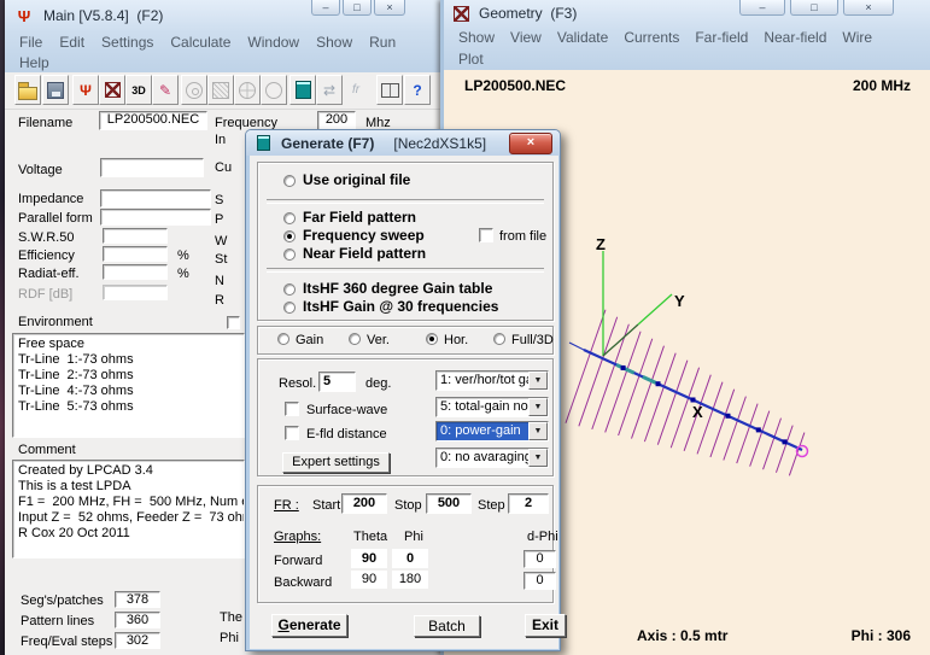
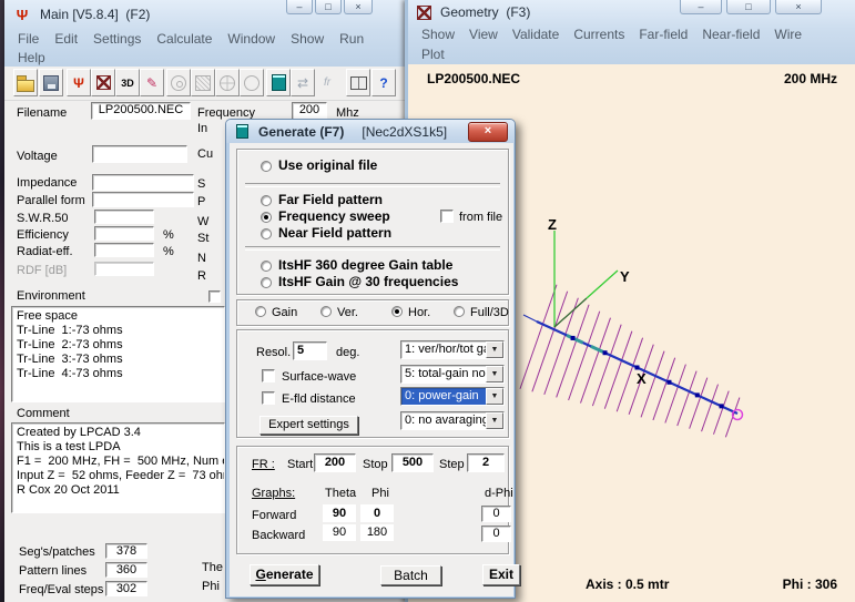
  Ψ
  Main [V5.8.4] (F2)
  –
  □
  ×
  File
  Edit
  Settings
  Calculate
  Window
  Show
  Run
  Help
  Ψ
  3D
  ✎
  ⇄
  fr
  ?
  Filename
  LP200500.NEC
  Frequency
  200
  Mhz
  In
  Cu
  S
  P
  W
  St
  N
  R
  Voltage
  Impedance
  Parallel form
  S.W.R.50
  Efficiency
  %
  Radiat-eff.
  %
  RDF [dB]
  Environment
  Free space
  Tr-Line 1:-73 ohms
  Tr-Line 2:-73 ohms
+ Tr-Line 3:-73 ohms
  Tr-Line 4:-73 ohms
- Tr-Line 5:-73 ohms
  Comment
  Created by LPCAD 3.4
  This is a test LPDA
  F1 = 200 MHz, FH = 500 MHz, Num
  Input Z = 52 ohms, Feeder Z = 73 oh
  R Cox 20 Oct 2011
  Seg's/patches
  378
  Pattern lines
  360
  Freq/Eval steps
  302
  The
  Phi
  Geometry (F3)
  –
  □
  ×
  Show
  View
  Validate
  Currents
  Far-field
  Near-field
  Wire
  Plot
  LP200500.NEC
  200 MHz
  Z
  Y
  X
  Axis : 0.5 mtr
  Phi : 306
  Generate (F7)
  [Nec2dXS1k5]
  ×
  Use original file
  Far Field pattern
  Frequency sweep
  from file
  Near Field pattern
  ItsHF 360 degree Gain table
  ItsHF Gain @ 30 frequencies
  Gain
  Ver.
  Hor.
  Full/3D
  Resol.
  5
  deg.
  1: ver/hor/tot g
  5: total-gain no
  Surface-wave
  0: power-gain
  E-fld distance
  0: no avaragin
  Expert settings
  FR :
  Start
  200
  Stop
  500
  Step
  2
  Graphs:
  Theta
  Phi
  d-Phi
  Forward
  90
  0
  0
  Backward
  90
  180
  0
  Generate
  Batch
  Exit
